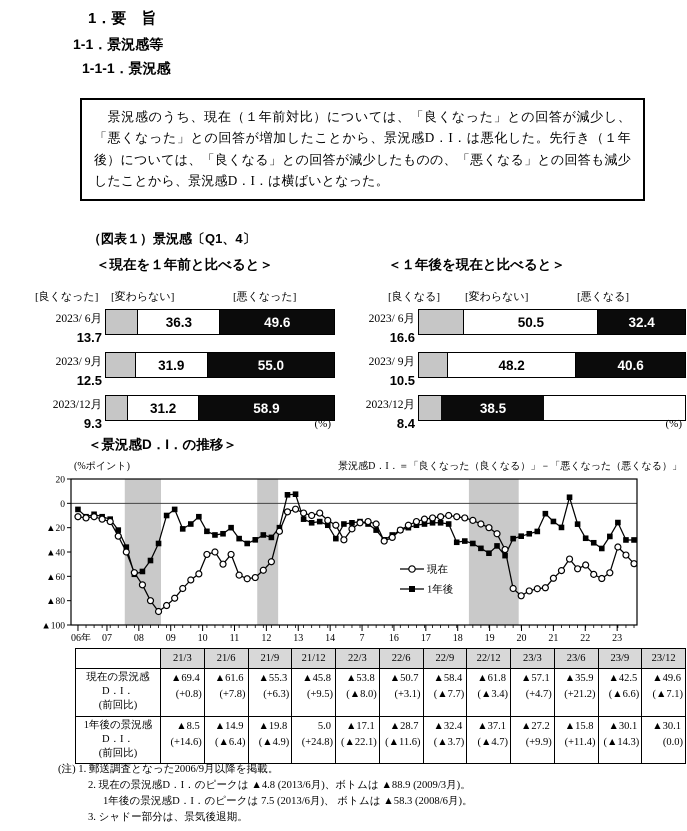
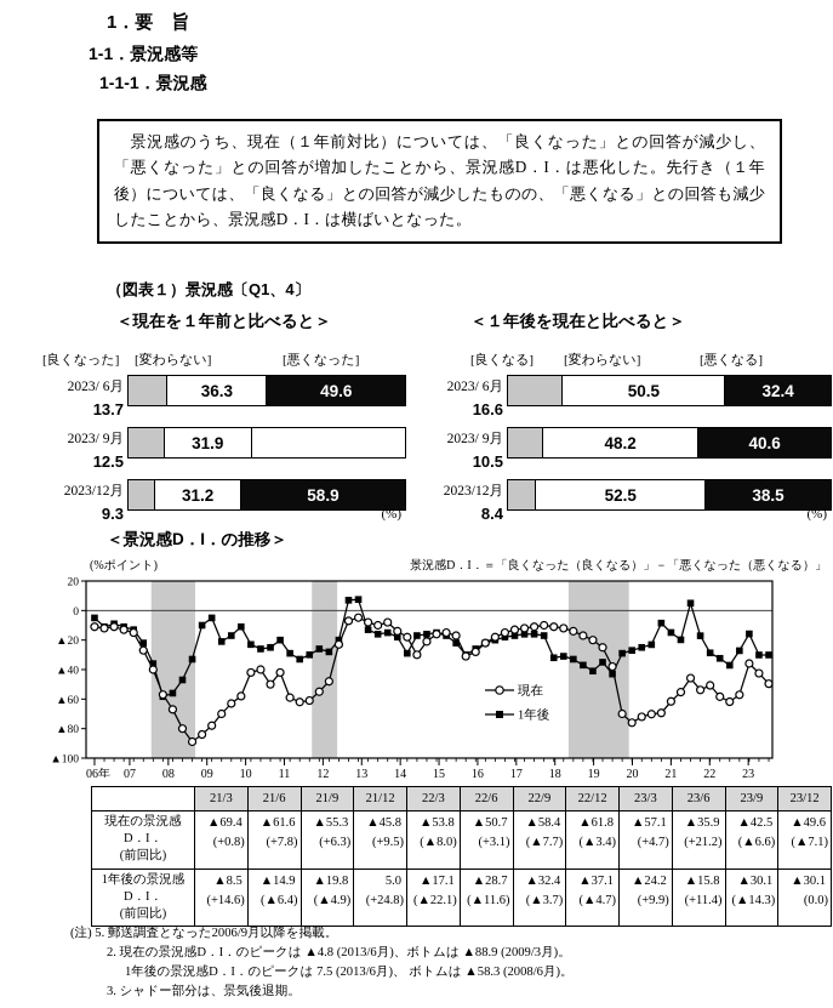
  1．要 旨
  1-1．景況感等
  1-1-1．景況感
  景況感のうち、現在（１年前対比）については、「良くなった」との回答が減少し、「悪くなった」との回答が増加したことから、景況感D．I．は悪化した。先行き（１年後）については、「良くなる」との回答が減少したものの、「悪くなる」との回答も減少したことから、景況感D．I．は横ばいとなった。
  （図表１）景況感〔Q1、4〕
  ＜現在を１年前と比べると＞
  ＜１年後を現在と比べると＞
  [良くなった]
  [変わらない]
  [悪くなった]
  2023/ 6月
  13.7
  36.3
  49.6
  2023/ 9月
  12.5
  31.9
- 55.0
  2023/12月
  9.3
  31.2
  58.9
  (%)
  [良くなる]
  [変わらない]
  [悪くなる]
  2023/ 6月
  16.6
  50.5
  32.4
  2023/ 9月
  10.5
  48.2
  40.6
  2023/12月
  8.4
+ 52.5
  38.5
  (%)
  ＜景況感D．I．の推移＞
  20
  0
  ▲20
  ▲40
  ▲60
  ▲80
  ▲100
  06年
  07
  08
  09
  10
  11
  12
  13
  14
- 7
+ 15
  16
  17
  18
  19
  20
  21
  22
  23
  (%ポイント)
  景況感D．I．＝「良くなった（良くなる）」－「悪くなった（悪くなる）」
  現在
  1年後
  	21/3	21/6	21/9	21/12	22/3	22/6	22/9	22/12	23/3	23/6	23/9	23/12
  現在の景況感D．I．(前回比)	▲69.4(+0.8)	▲61.6(+7.8)	▲55.3(+6.3)	▲45.8(+9.5)	▲53.8(▲8.0)	▲50.7(+3.1)	▲58.4(▲7.7)	▲61.8(▲3.4)	▲57.1(+4.7)	▲35.9(+21.2)	▲42.5(▲6.6)	▲49.6(▲7.1)
- 1年後の景況感D．I．(前回比)	▲8.5(+14.6)	▲14.9(▲6.4)	▲19.8(▲4.9)	5.0(+24.8)	▲17.1(▲22.1)	▲28.7(▲11.6)	▲32.4(▲3.7)	▲37.1(▲4.7)	▲27.2(+9.9)	▲15.8(+11.4)	▲30.1(▲14.3)	▲30.1(0.0)
+ 1年後の景況感D．I．(前回比)	▲8.5(+14.6)	▲14.9(▲6.4)	▲19.8(▲4.9)	5.0(+24.8)	▲17.1(▲22.1)	▲28.7(▲11.6)	▲32.4(▲3.7)	▲37.1(▲4.7)	▲24.2(+9.9)	▲15.8(+11.4)	▲30.1(▲14.3)	▲30.1(0.0)
- (注) 1. 郵送調査となった2006/9月以降を掲載。
+ (注) 5. 郵送調査となった2006/9月以降を掲載。
  2. 現在の景況感D．I．のピークは ▲4.8 (2013/6月)、ボトムは ▲88.9 (2009/3月)。
  1年後の景況感D．I．のピークは 7.5 (2013/6月)、 ボトムは ▲58.3 (2008/6月)。
  3. シャドー部分は、景気後退期。
